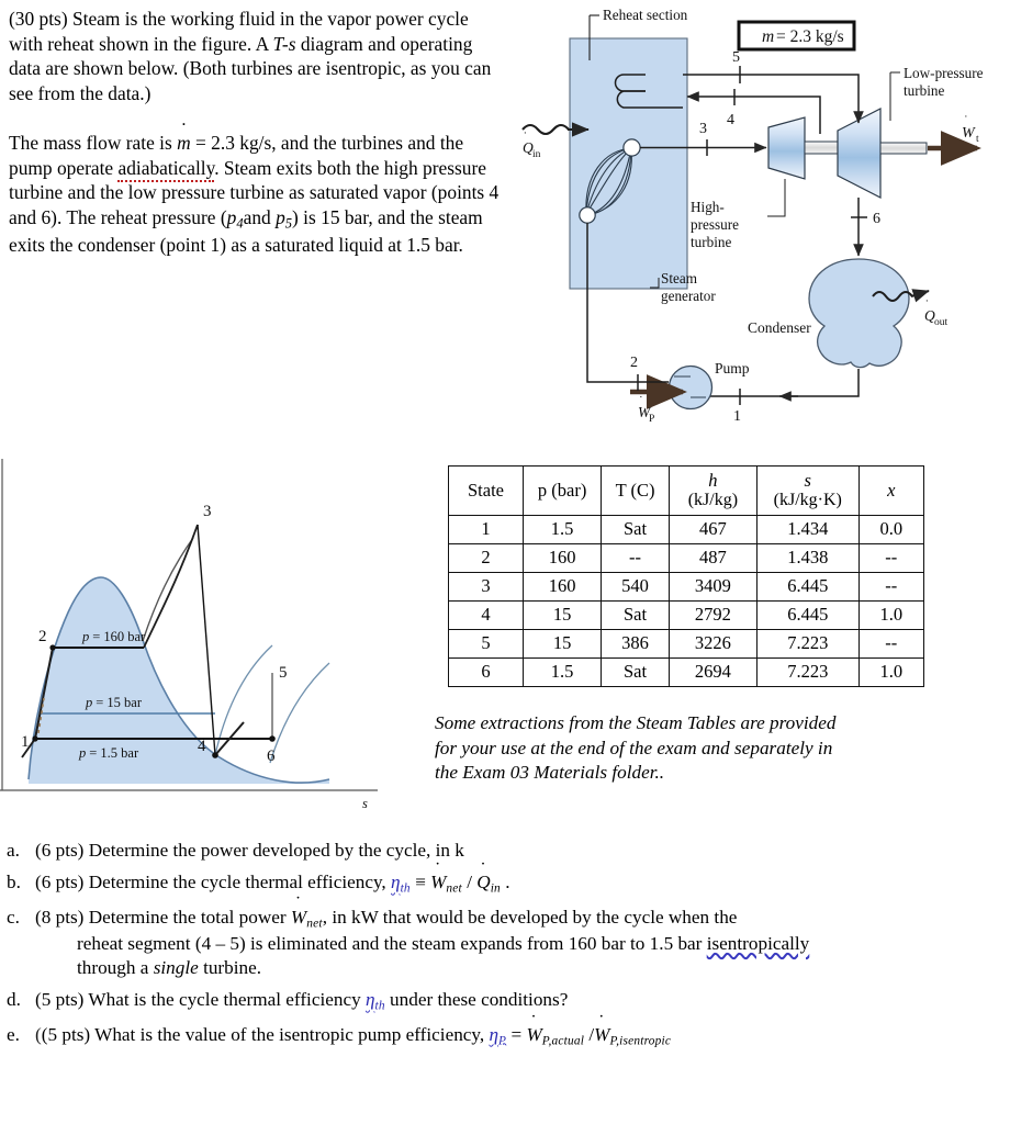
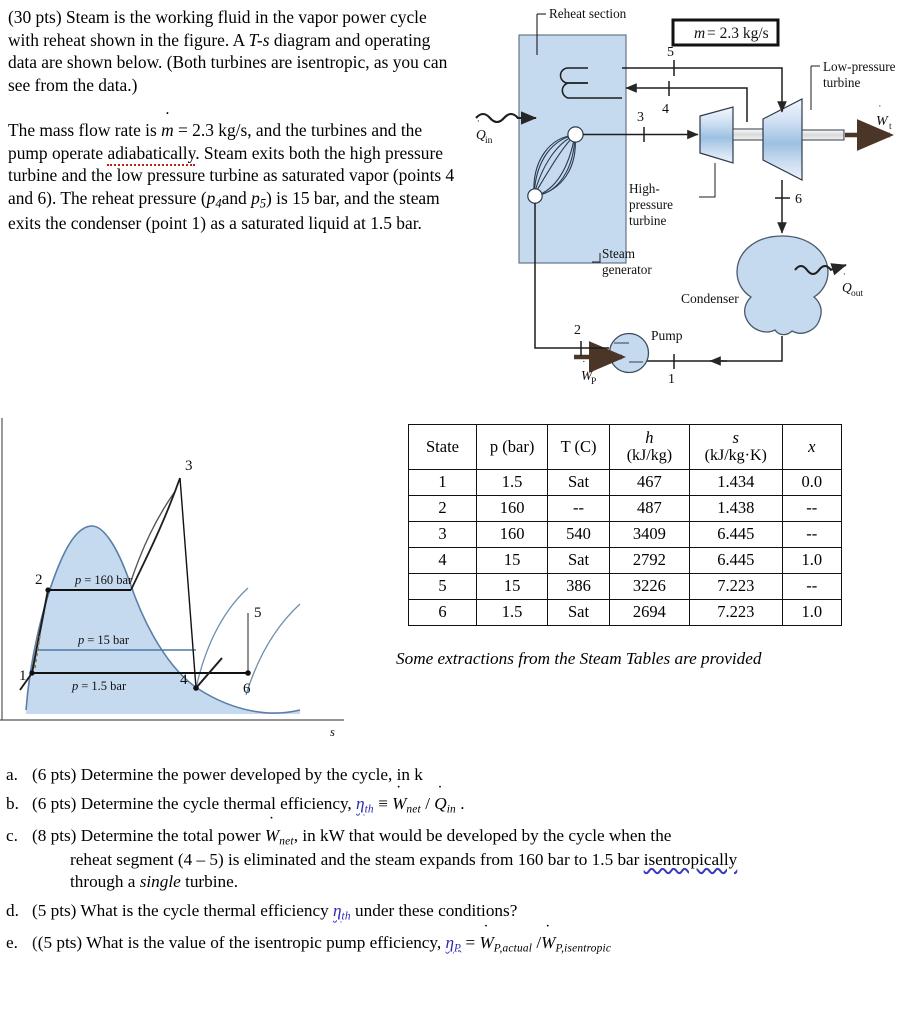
  (30 pts) Steam is the working fluid in the vapor power cycle with reheat shown in the figure. A T-s diagram and operating data are shown below. (Both turbines are isentropic, as you can see from the data.)
  The mass flow rate is m = 2.3 kg/s, and the turbines and the pump operate adiabatically. Steam exits both the high pressure turbine and the low pressure turbine as saturated vapor (points 4 and 6). The reheat pressure (p4and p5) is 15 bar, and the steam exits the condenser (point 1) as a saturated liquid at 1.5 bar.
  Reheat section
  m
  ˙
  = 2.3 kg/s
  Q
  ˙
  in
  3
  W
  ˙
  t
  4
  5
  Low-pressure
  turbine
  High-
  pressure
  turbine
  Steam
  generator
  6
  Q
  ˙
  out
  Condenser
  1
  Pump
  W
  ˙
  P
  2
  1
  2
  3
  4
  5
  6
  p = 160 bar
  p = 15 bar
  p = 1.5 bar
  s
  State	p (bar)	T (C)	h(kJ/kg)	s(kJ/kg·K)	x
  1	1.5	Sat	467	1.434	0.0
  2	160	--	487	1.438	--
  3	160	540	3409	6.445	--
  4	15	Sat	2792	6.445	1.0
  5	15	386	3226	7.223	--
  6	1.5	Sat	2694	7.223	1.0
  Some extractions from the Steam Tables are provided
- for your use at the end of the exam and separately in
- the Exam 03 Materials folder..
  a.
  (6 pts) Determine the power developed by the cycle, in k
  b.
  (6 pts) Determine the cycle thermal efficiency, ηth ≡ Wnet / Qin .
  c.
  (8 pts) Determine the total power Wnet, in kW that would be developed by the cycle when the
  reheat segment (4 – 5) is eliminated and the steam expands from 160 bar to 1.5 bar isentropically
  through a single turbine.
  d.
  (5 pts) What is the cycle thermal efficiency ηth under these conditions?
  e.
  ((5 pts) What is the value of the isentropic pump efficiency, ηP = WP,actual /WP,isentropic
